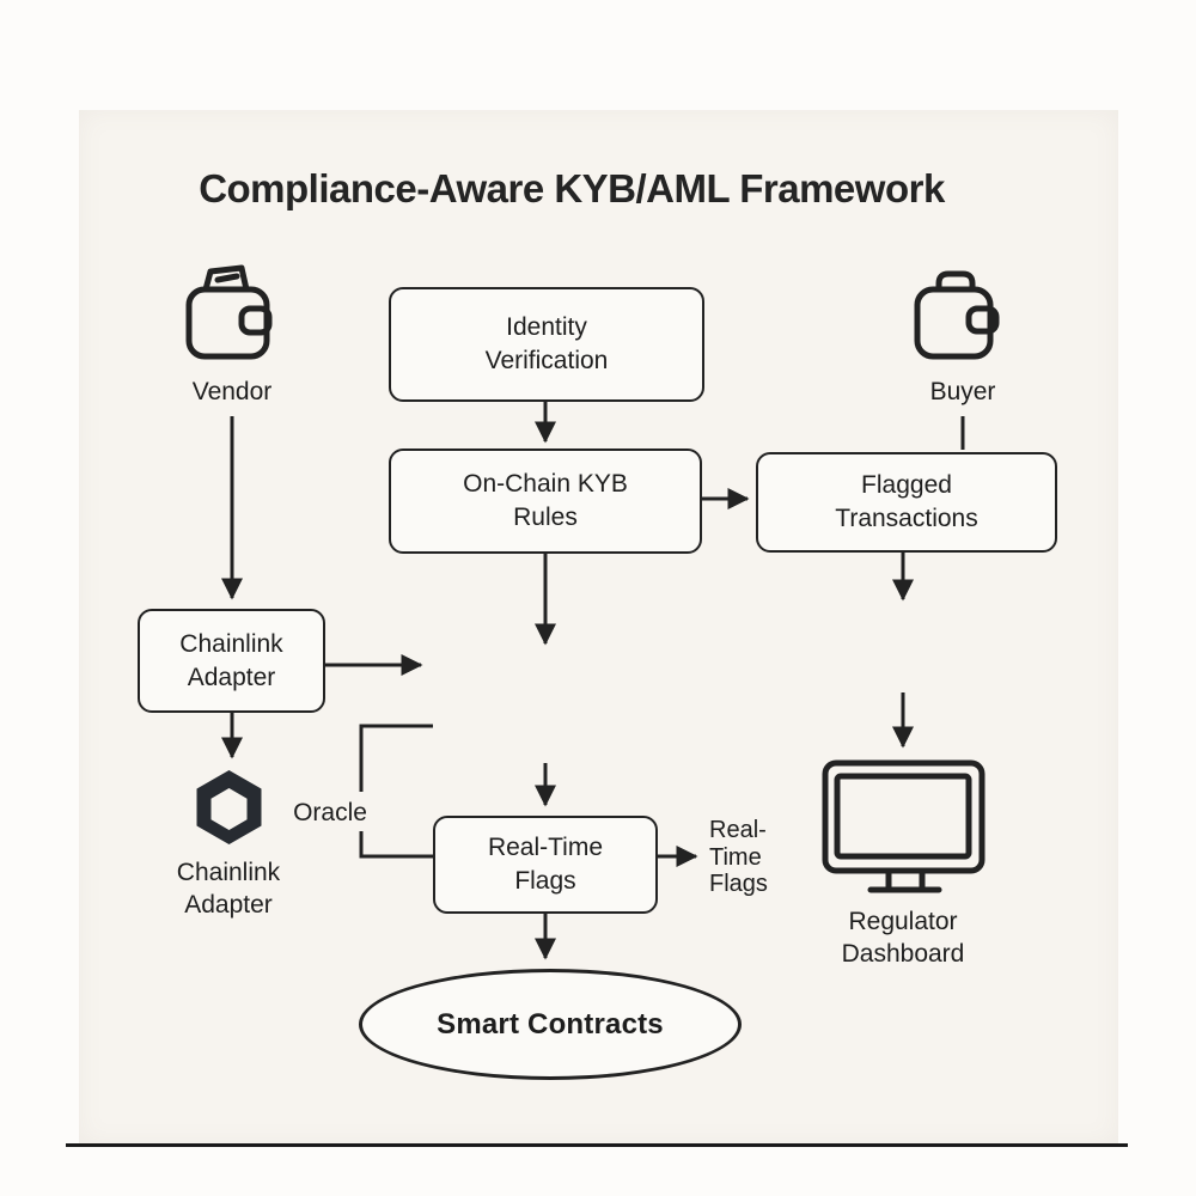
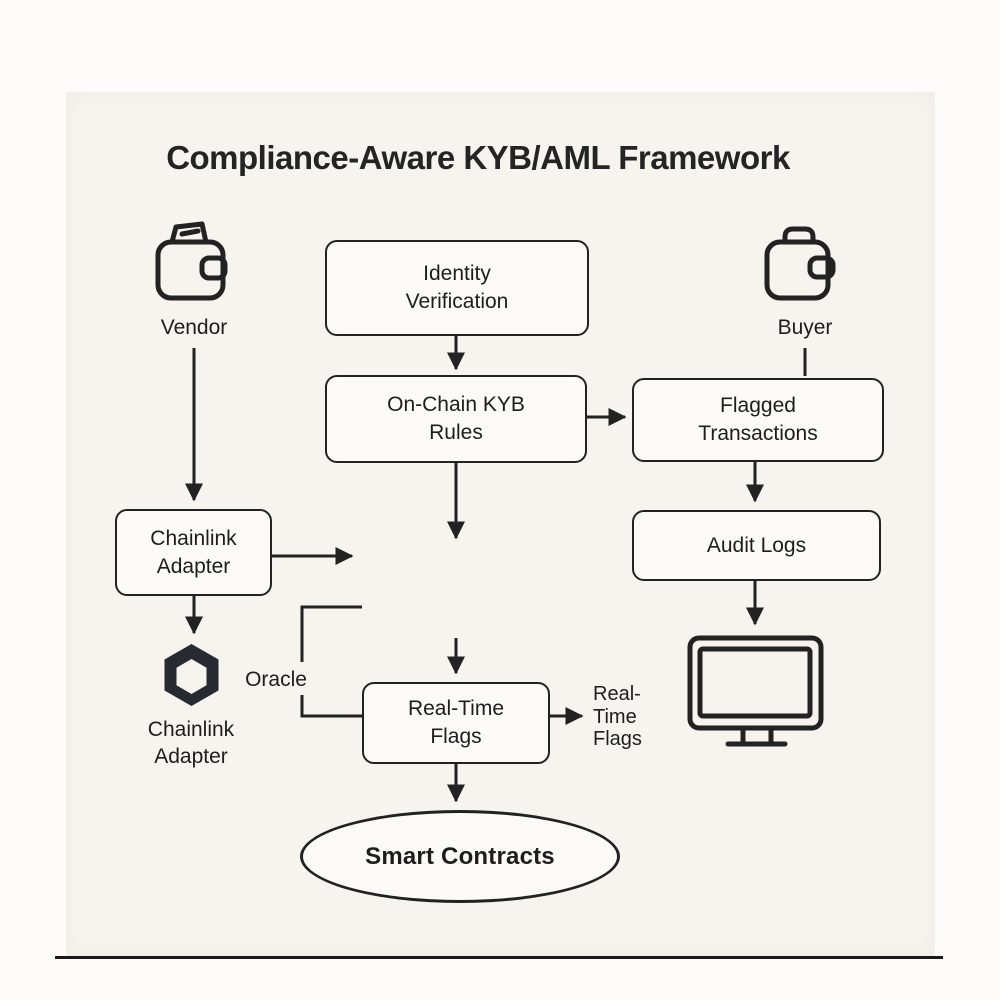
  Compliance-Aware KYB/AML Framework
  Identity
  Verification
  On-Chain KYB
  Rules
  Flagged
  Transactions
+ Audit Logs
  Chainlink
  Adapter
  Real-Time
  Flags
  Smart Contracts
  Vendor
  Buyer
  Oracle
  Chainlink
  Adapter
  Real-
  Time
  Flags
- Regulator
- Dashboard
